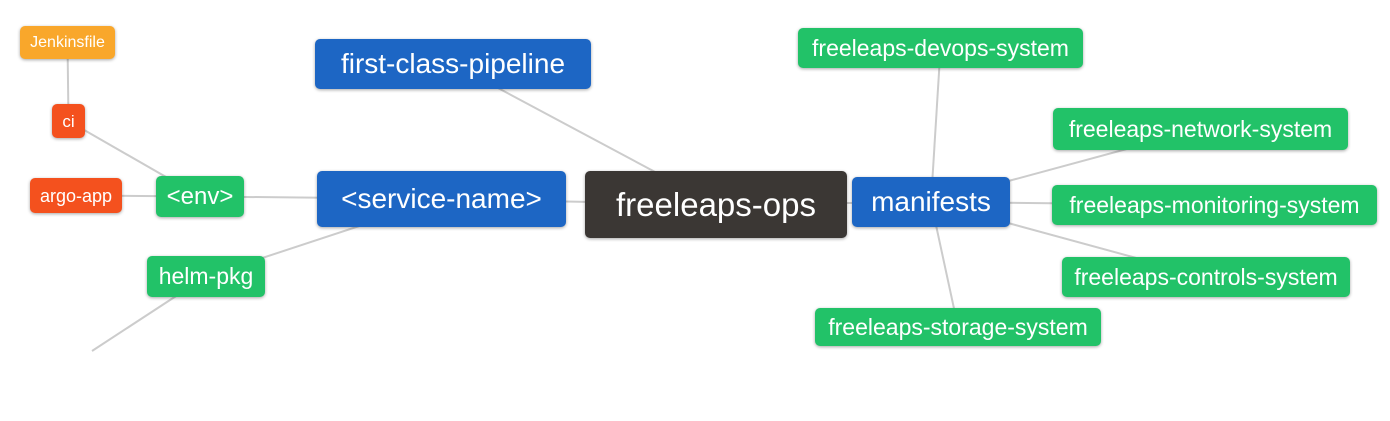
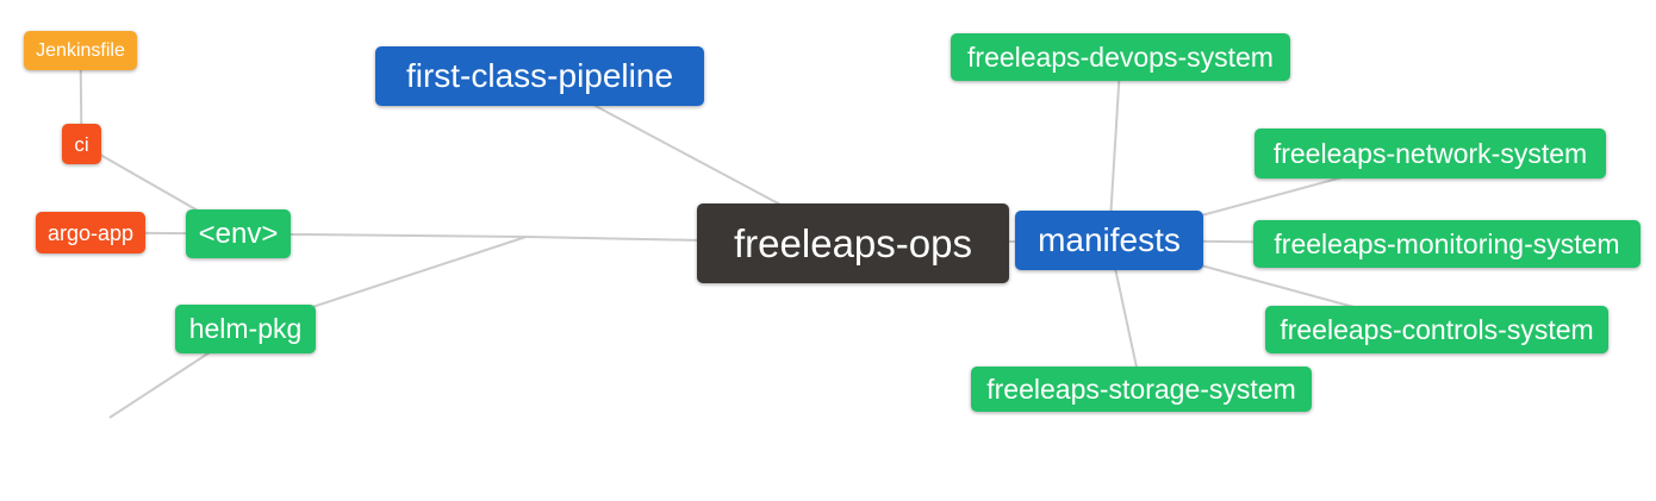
  Jenkinsfile
  ci
  argo-app
  <env>
  helm-pkg
  first-class-pipeline
- <service-name>
  freeleaps-ops
  manifests
  freeleaps-devops-system
  freeleaps-network-system
  freeleaps-monitoring-system
  freeleaps-controls-system
  freeleaps-storage-system
